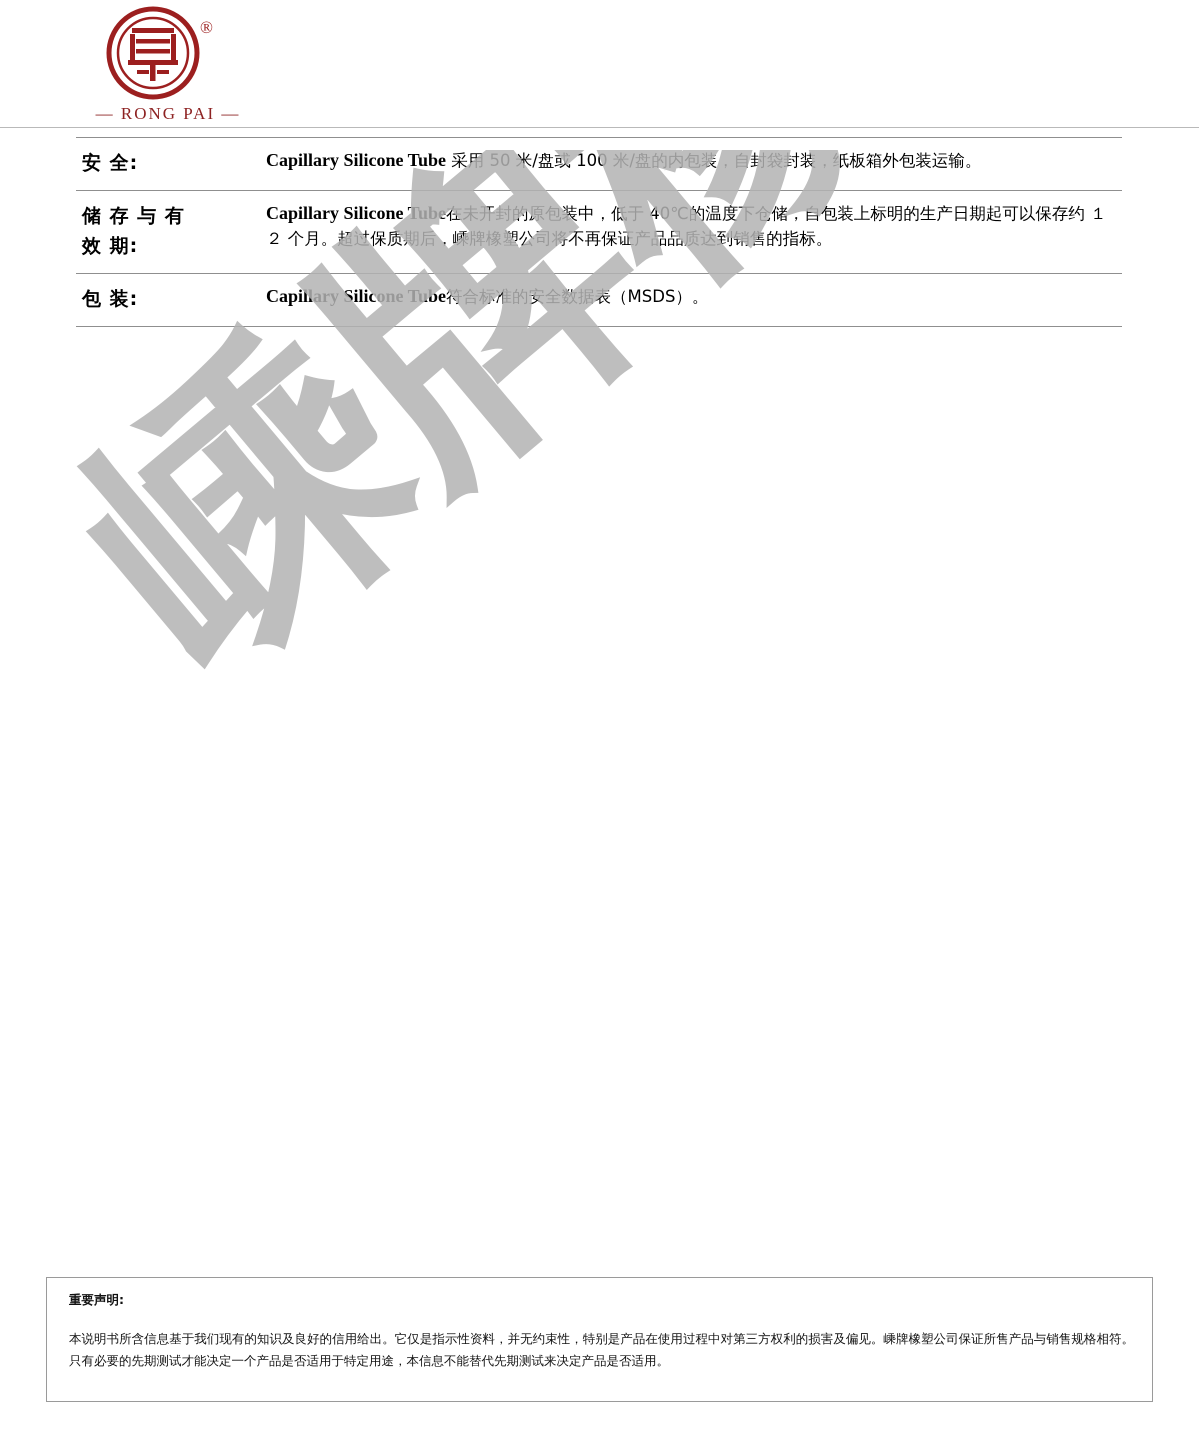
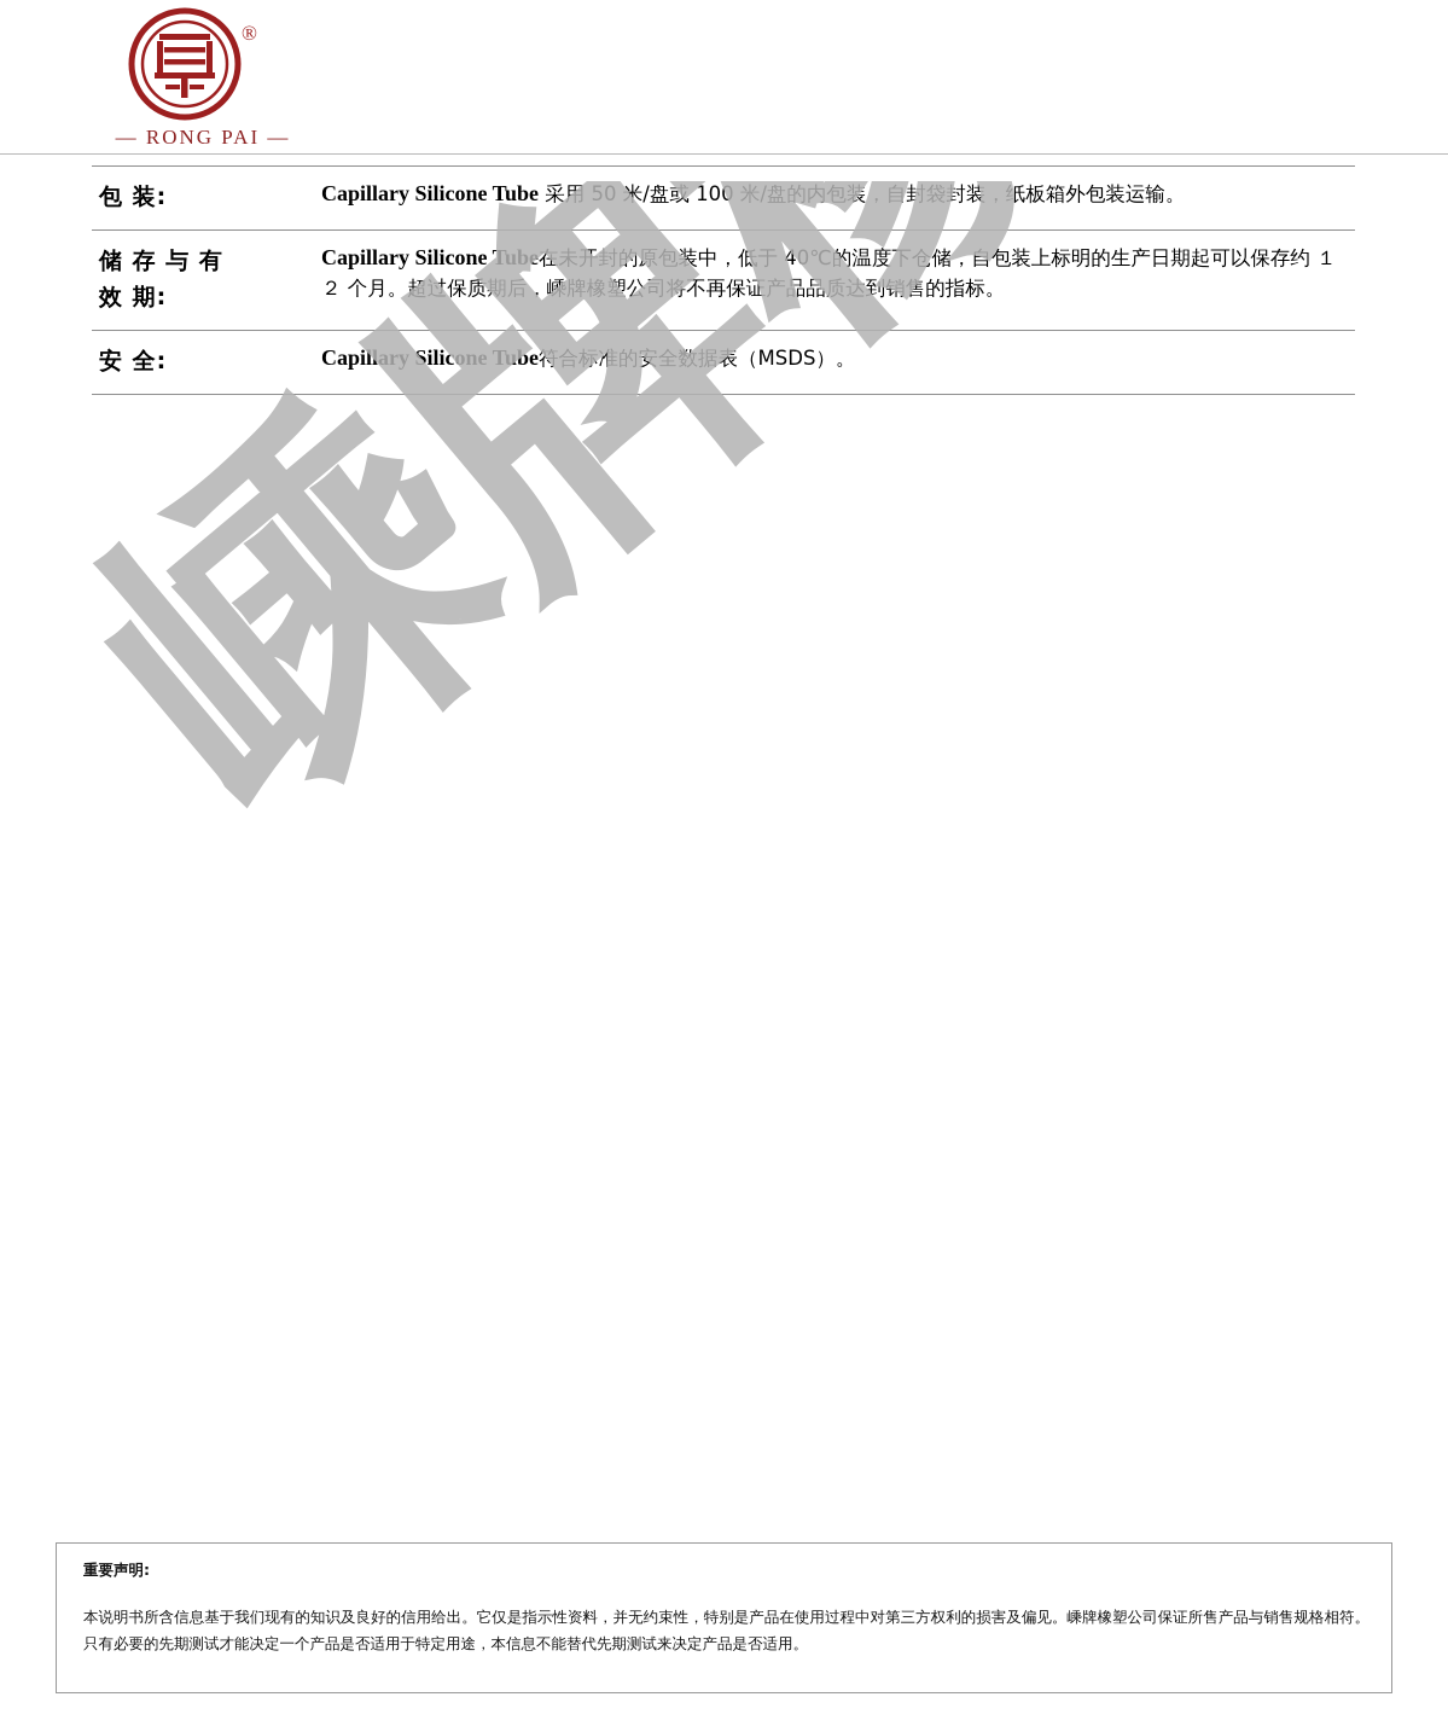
  ®
  — RONG PAI —
- 安 全:
+ 包 装:
  Capillary Silicone Tube 采用 50 米/盘或 100 米/盘的内包装，自封袋封装，纸板箱外包装运输。
  储 存 与 有
  效 期:
  Capillary Silicone Tube在未开封的原包装中，低于 40℃的温度下仓储，自包装上标明的生产日期起可以保存约 １２ 个月。超过保质期后，嵊牌橡塑公司将不再保证产品品质达到销售的指标。
- 包 装:
+ 安 全:
  Capillary Silicone Tube符合标准的安全数据表（MSDS）。
  重要声明:
  本说明书所含信息基于我们现有的知识及良好的信用给出。它仅是指示性资料，并无约束性，特别是产品在使用过程中对第三方权利的损害及偏见。嵊牌橡塑公司保证所售产品与销售规格相符。只有必要的先期测试才能决定一个产品是否适用于特定用途，本信息不能替代先期测试来决定产品是否适用。
